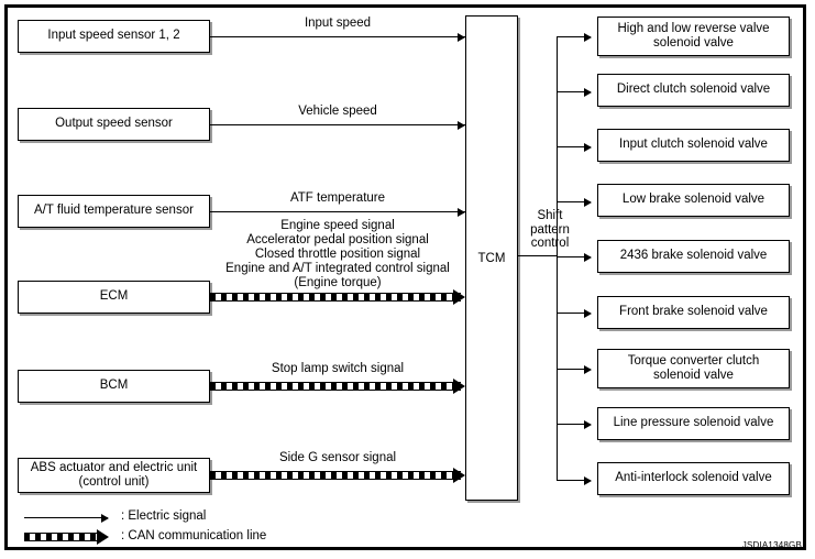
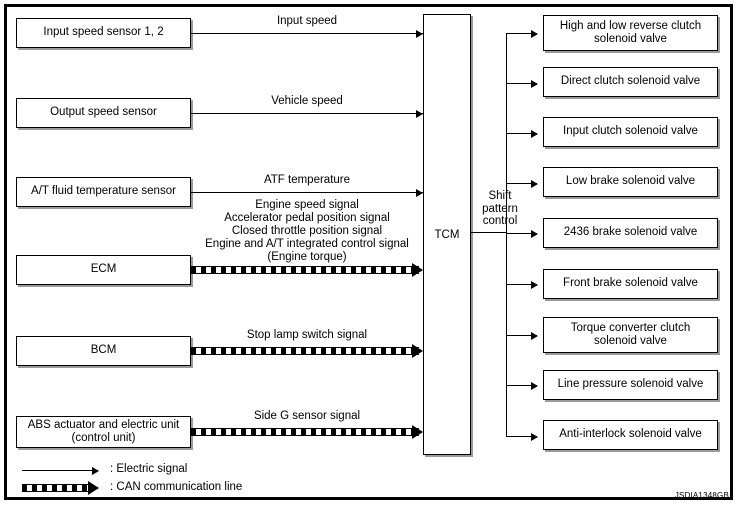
  Input speed sensor 1, 2
  Output speed sensor
  A/T fluid temperature sensor
  ECM
  BCM
  ABS actuator and electric unit
  (control unit)
  Input speed
  Vehicle speed
  ATF temperature
  Engine speed signal
  Accelerator pedal position signal
  Closed throttle position signal
  Engine and A/T integrated control signal
  (Engine torque)
  Stop lamp switch signal
  Side G sensor signal
  TCM
  Shit
  pattern
  contol
- High and low reverse valve
+ High and low reverse clutch
  solenoid valve
  Direct clutch solenoid valve
  Input clutch solenoid valve
  Low brake solenoid valve
  2436 brake solenoid valve
  Front brake solenoid valve
  Torque converter clutch
  solenoid valve
  Line pressure solenoid valve
  Anti-interlock solenoid valve
  : Electric signal
  : CAN communication line
  JSDIA1348GB
